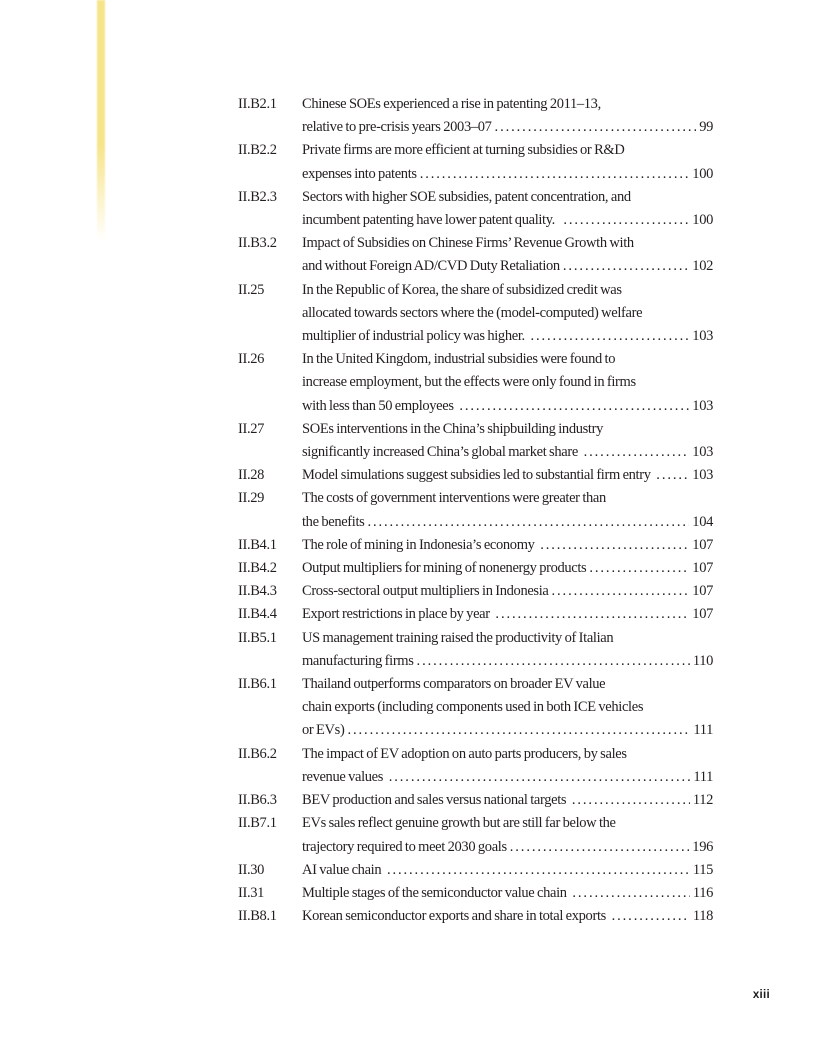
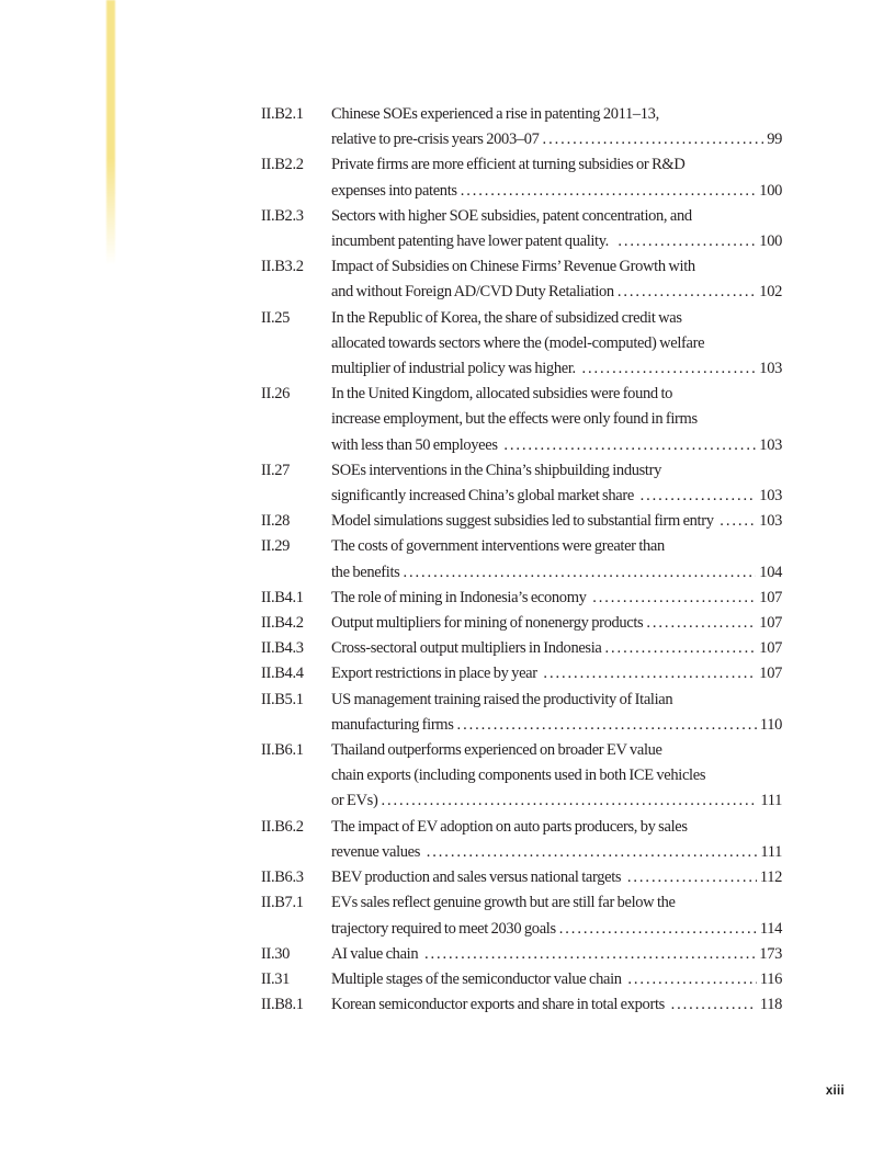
  II.B2.1
  Chinese SOEs experienced a rise in patenting 2011–13,
  relative to pre-crisis years 2003–07
  99
  II.B2.2
  Private firms are more efficient at turning subsidies or R&D
  expenses into patents
  100
  II.B2.3
  Sectors with higher SOE subsidies, patent concentration, and
  incumbent patenting have lower patent quality.
  100
  II.B3.2
  Impact of Subsidies on Chinese Firms’ Revenue Growth with
  and without Foreign AD/CVD Duty Retaliation
  102
  II.25
  In the Republic of Korea, the share of subsidized credit was
  allocated towards sectors where the (model-computed) welfare
  multiplier of industrial policy was higher.
  103
  II.26
- In the United Kingdom, industrial subsidies were found to
+ In the United Kingdom, allocated subsidies were found to
  increase employment, but the effects were only found in firms
  with less than 50 employees
  103
  II.27
  SOEs interventions in the China’s shipbuilding industry
  significantly increased China’s global market share
  103
  II.28
  Model simulations suggest subsidies led to substantial firm entry
  103
  II.29
  The costs of government interventions were greater than
  the benefits
  104
  II.B4.1
  The role of mining in Indonesia’s economy
  107
  II.B4.2
  Output multipliers for mining of nonenergy products
  107
  II.B4.3
  Cross-sectoral output multipliers in Indonesia
  107
  II.B4.4
  Export restrictions in place by year
  107
  II.B5.1
  US management training raised the productivity of Italian
  manufacturing firms
  110
  II.B6.1
- Thailand outperforms comparators on broader EV value
+ Thailand outperforms experienced on broader EV value
  chain exports (including components used in both ICE vehicles
  or EVs)
  111
  II.B6.2
  The impact of EV adoption on auto parts producers, by sales
  revenue values
  111
  II.B6.3
  BEV production and sales versus national targets
  112
  II.B7.1
  EVs sales reflect genuine growth but are still far below the
  trajectory required to meet 2030 goals
- 196
+ 114
  II.30
  AI value chain
- 115
+ 173
  II.31
  Multiple stages of the semiconductor value chain
  116
  II.B8.1
  Korean semiconductor exports and share in total exports
  118
  xiii
